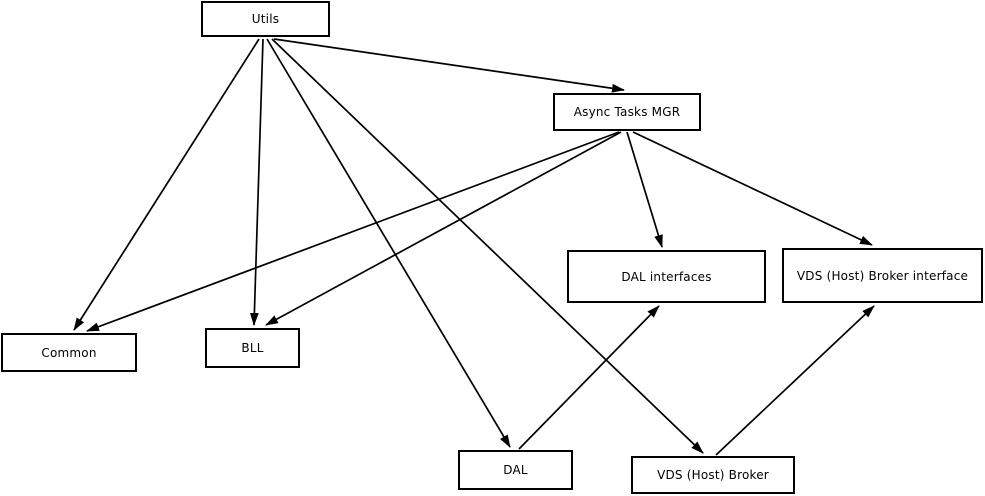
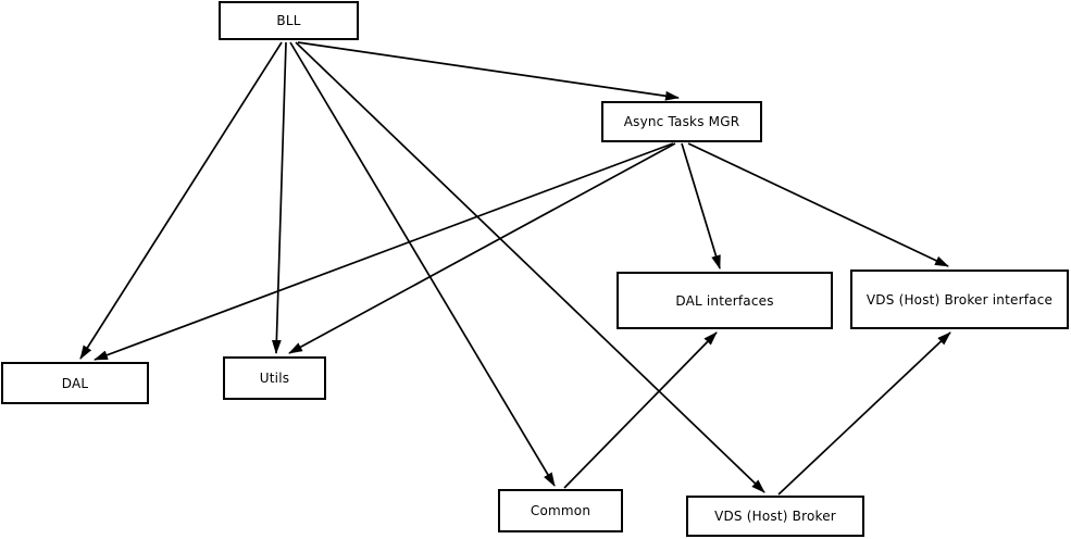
- Utils
+ BLL
  Async Tasks MGR
  DAL interfaces
  VDS (Host) Broker interface
- Common
+ DAL
- BLL
+ Utils
- DAL
+ Common
  VDS (Host) Broker
